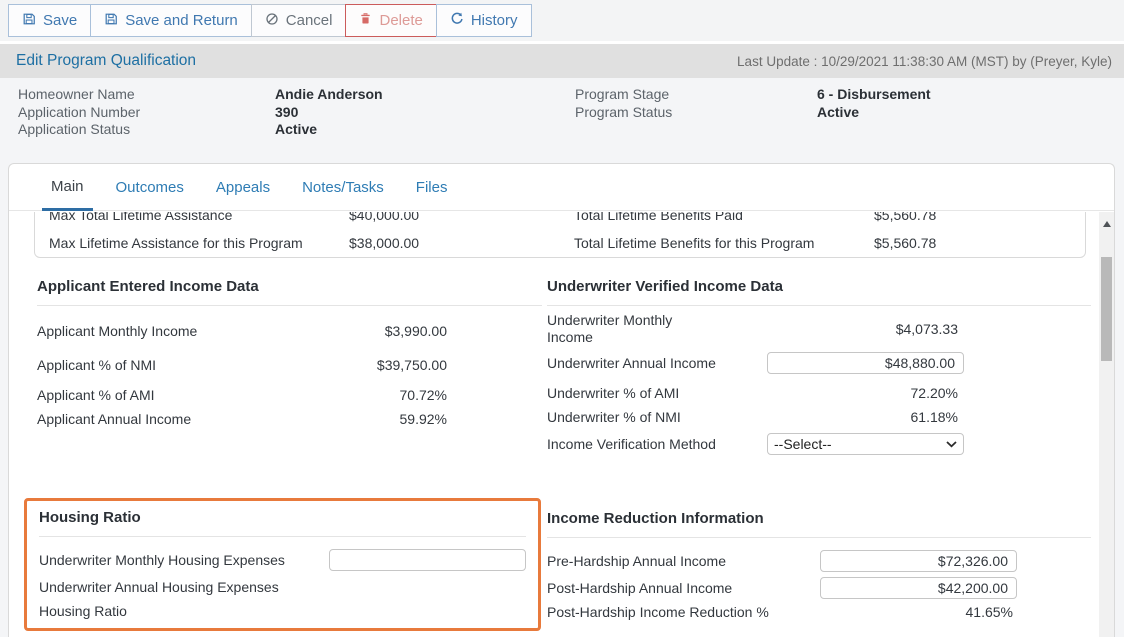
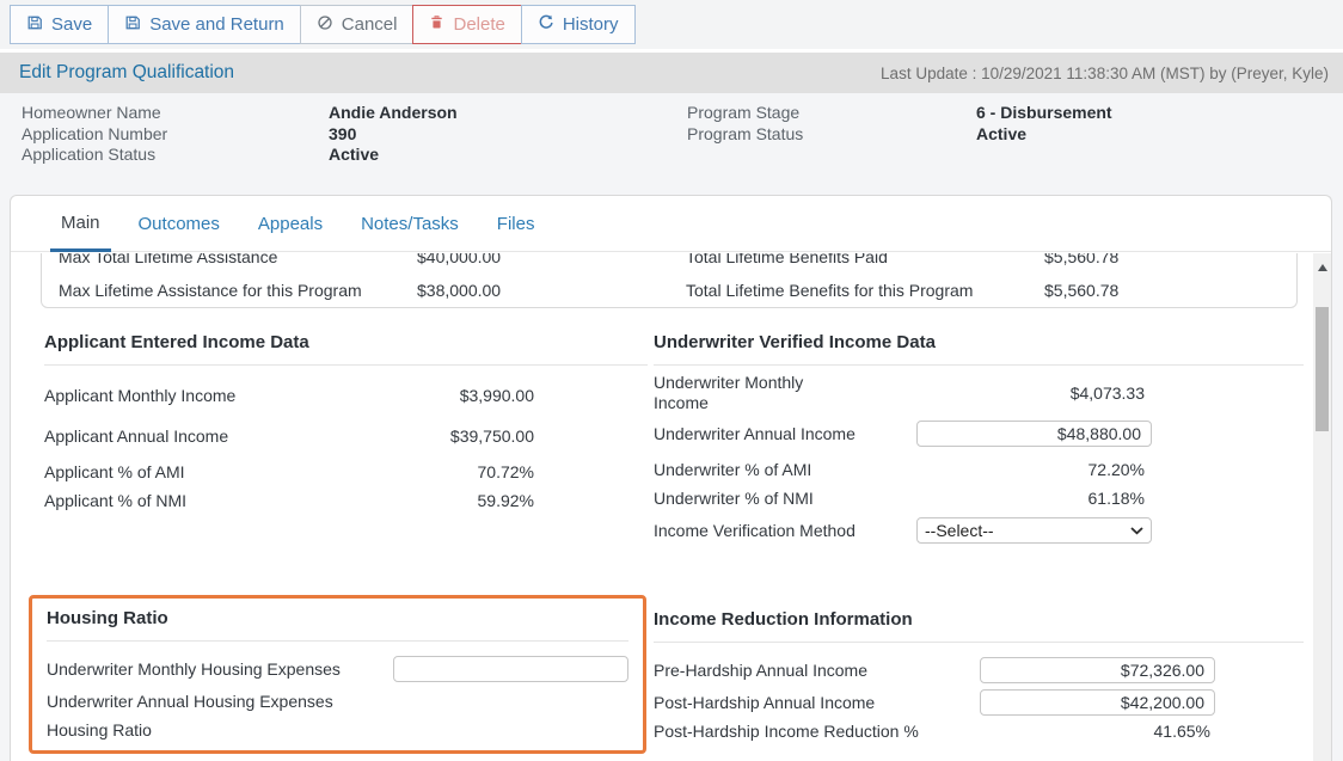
  Save
  Save and Return
  Cancel
  Delete
  History
  Edit Program Qualification
  Last Update : 10/29/2021 11:38:30 AM (MST) by (Preyer, Kyle)
  Homeowner Name
  Application Number
  Application Status
  Andie Anderson
  390
  Active
  Program Stage
  Program Status
  6 - Disbursement
  Active
  Main
  Outcomes
  Appeals
  Notes/Tasks
  Files
  Max Total Lifetime Assistance
  $40,000.00
  Total Lifetime Benefits Paid
  $5,560.78
  Max Lifetime Assistance for this Program
  $38,000.00
  Total Lifetime Benefits for this Program
  $5,560.78
  Applicant Entered Income Data
  Applicant Monthly Income
  $3,990.00
- Applicant % of NMI
+ Applicant Annual Income
  $39,750.00
  Applicant % of AMI
  70.72%
- Applicant Annual Income
+ Applicant % of NMI
  59.92%
  Underwriter Verified Income Data
  Underwriter Monthly Income
  $4,073.33
  Underwriter Annual Income
  $48,880.00
  Underwriter % of AMI
  72.20%
  Underwriter % of NMI
  61.18%
  Income Verification Method
  --Select--
  Housing Ratio
  Underwriter Monthly Housing Expenses
  Underwriter Annual Housing Expenses
  Housing Ratio
  Income Reduction Information
  Pre-Hardship Annual Income
  $72,326.00
  Post-Hardship Annual Income
  $42,200.00
  Post-Hardship Income Reduction %
  41.65%
